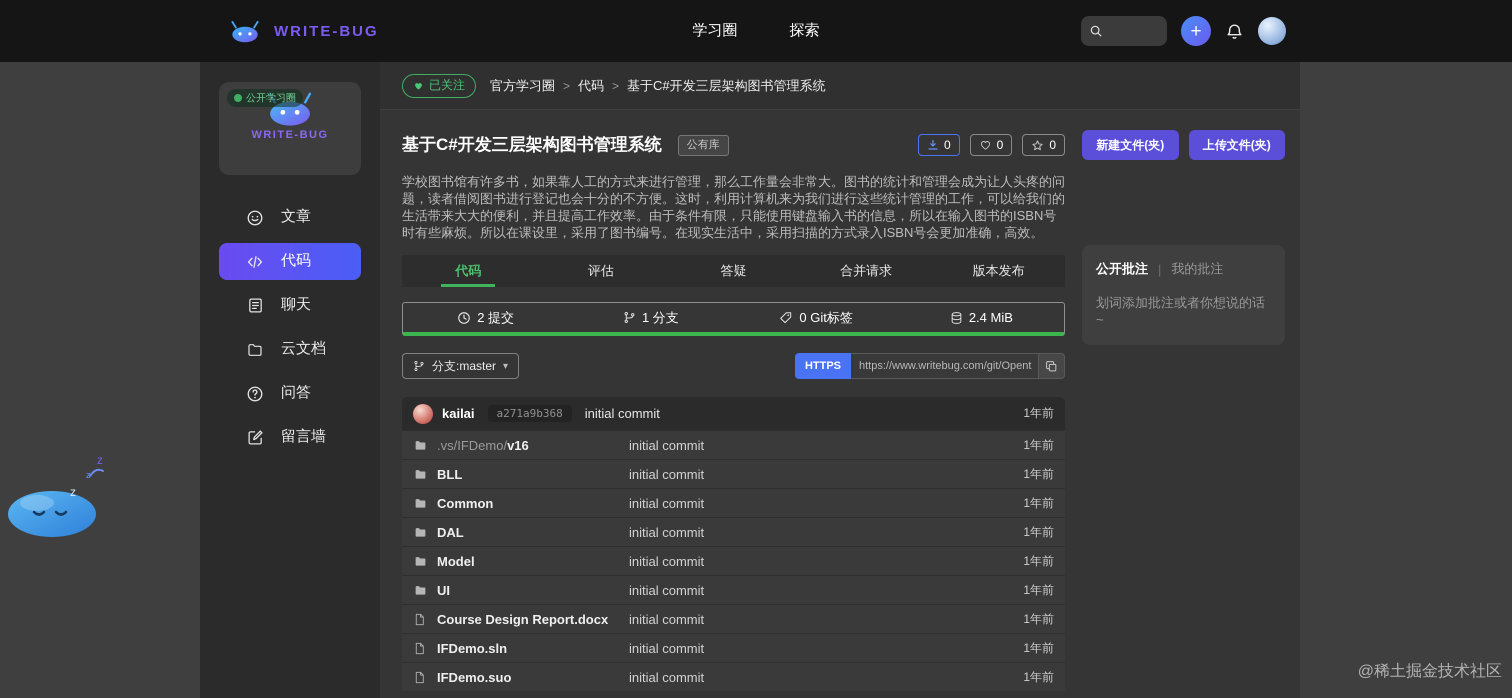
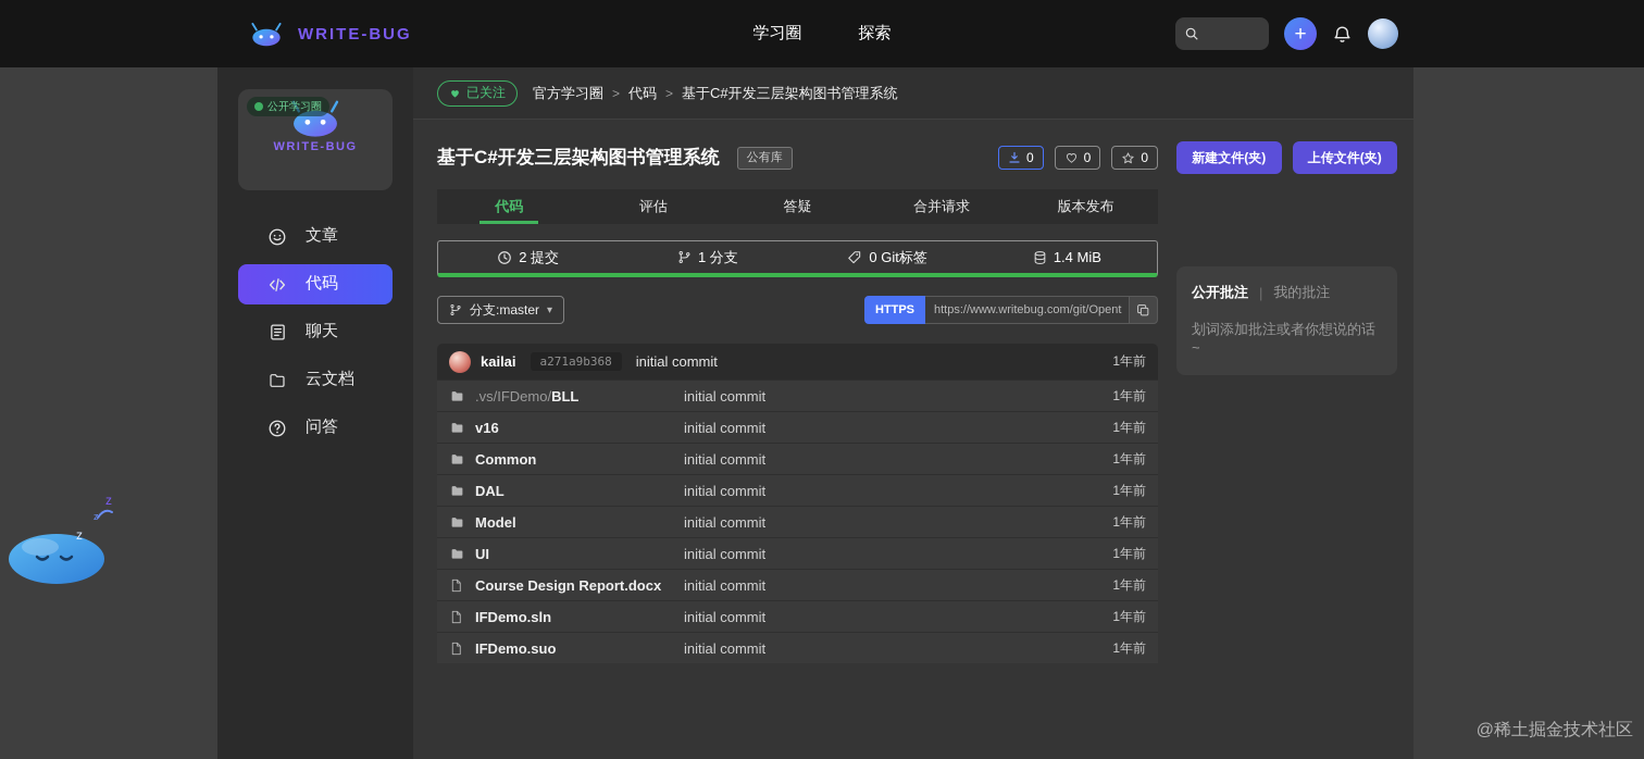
  WRITE-BUG
  学习圈
  探索
  +
  公开学习圈
  WRITE-BUG
  文章
  代码
  聊天
  云文档
  问答
- 留言墙
  已关注
  官方学习圈
  >
  代码
  >
  基于C#开发三层架构图书管理系统
  基于C#开发三层架构图书管理系统
  公有库
  0
  0
  0
- 学校图书馆有许多书，如果靠人工的方式来进行管理，那么工作量会非常大。图书的统计和管理会成为让人头疼的问题，读者借阅图书进行登记也会十分的不方便。这时，利用计算机来为我们进行这些统计管理的工作，可以给我们的生活带来大大的便利，并且提高工作效率。由于条件有限，只能使用键盘输入书的信息，所以在输入图书的ISBN号时有些麻烦。所以在课设里，采用了图书编号。在现实生活中，采用扫描的方式录入ISBN号会更加准确，高效。
  代码
  评估
  答疑
  合并请求
  版本发布
  2 提交
  1 分支
  0 Git标签
- 2.4 MiB
+ 1.4 MiB
  分支:master
  ▾
  HTTPS
  https://www.writebug.com/git/Opent
  kailai
  a271a9b368
  initial commit
  1年前
  .vs/IFDemo/
- v16
+ BLL
  initial commit
  1年前
- BLL
+ v16
  initial commit
  1年前
  Common
  initial commit
  1年前
  DAL
  initial commit
  1年前
  Model
  initial commit
  1年前
  UI
  initial commit
  1年前
  Course Design Report.docx
  initial commit
  1年前
  IFDemo.sln
  initial commit
  1年前
  IFDemo.suo
  initial commit
  1年前
  新建文件(夹)
  上传文件(夹)
  公开批注
  |
  我的批注
  划词添加批注或者你想说的话~
  z
  z
  z
  @稀土掘金技术社区
